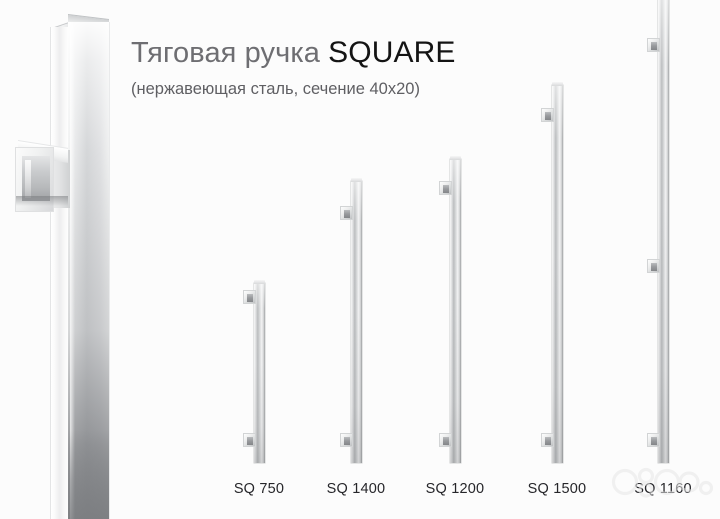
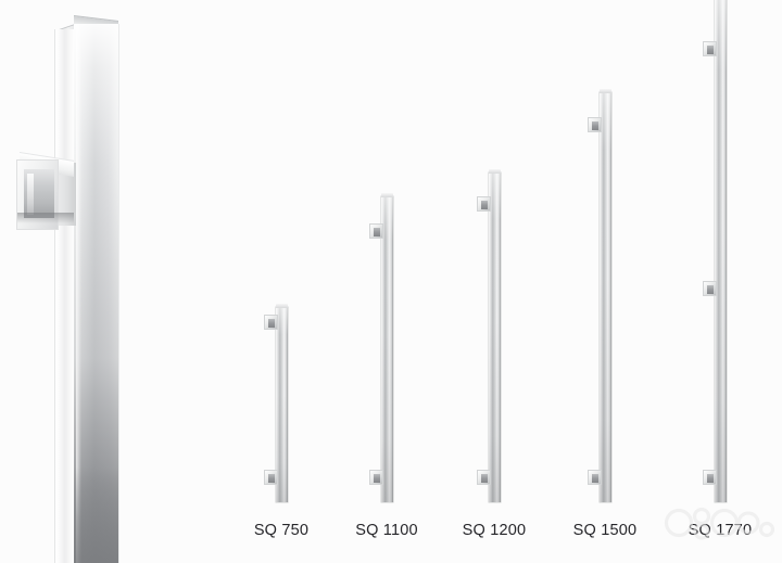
- Тяговая ручка SQUARE
- (нержавеющая сталь, сечение 40x20)
  SQ 750
- SQ 1400
+ SQ 1100
  SQ 1200
  SQ 1500
- SQ 1160
+ SQ 1770
